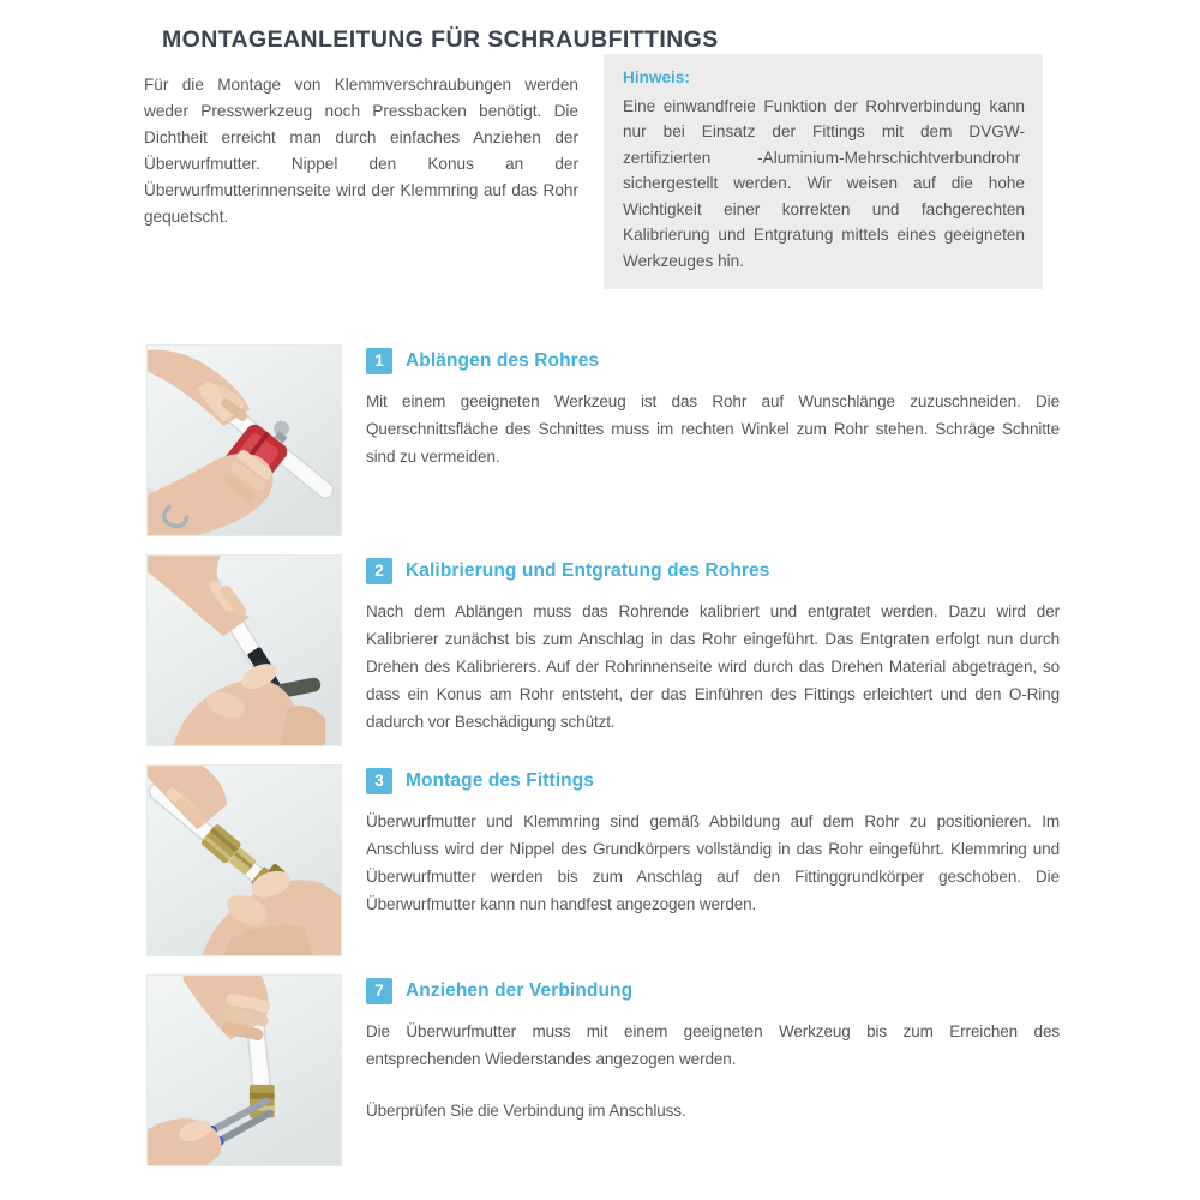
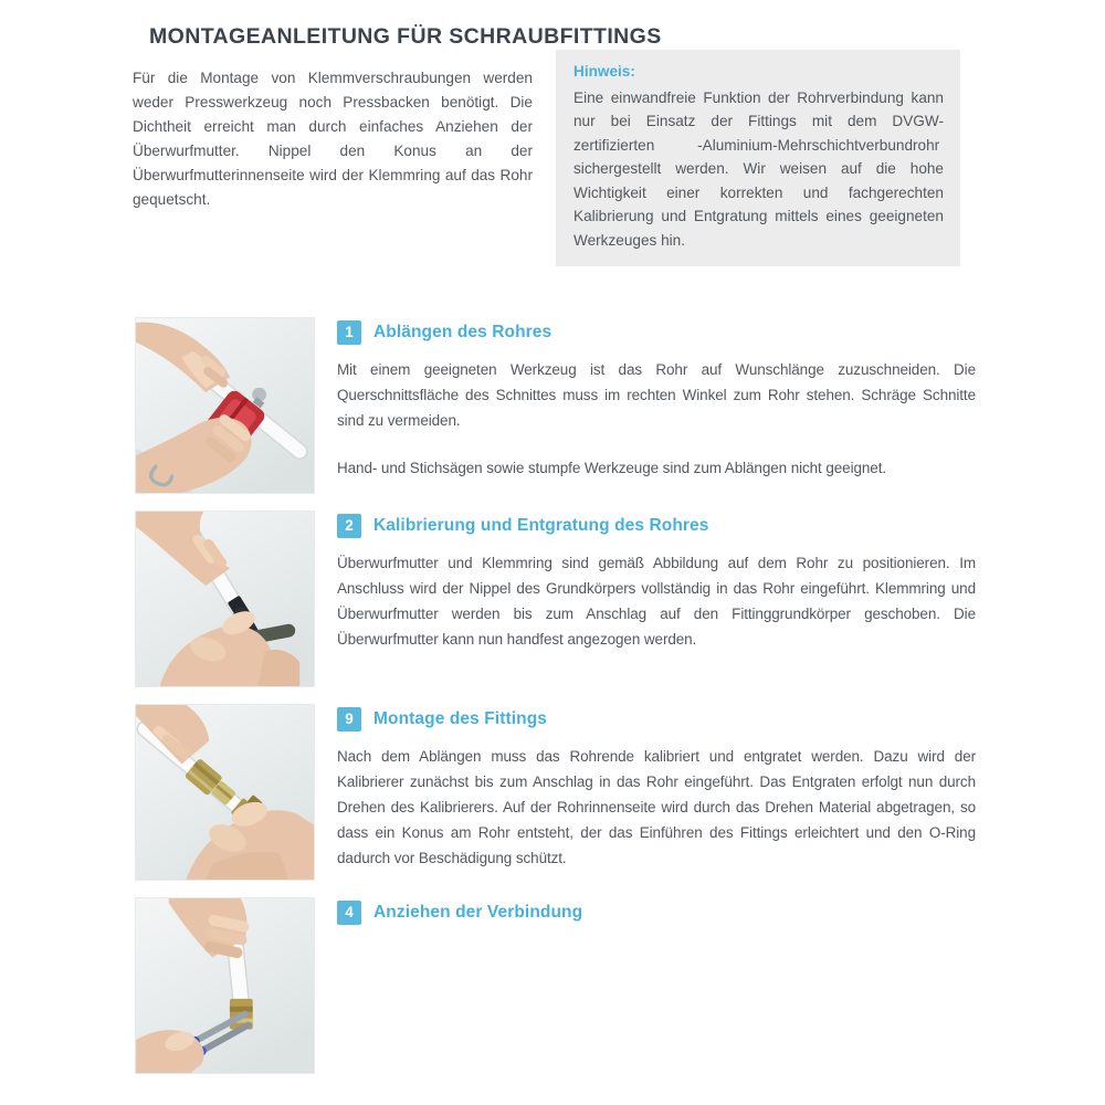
  MONTAGEANLEITUNG FÜR SCHRAUBFITTINGS
  Für die Montage von Klemmverschraubungen werden weder Presswerkzeug noch Pressbacken benötigt. Die Dichtheit erreicht man durch einfaches Anziehen der Überwurfmutter. Nippel den Konus an der Überwurfmutterinnenseite wird der Klemmring auf das Rohr gequetscht.
  Hinweis:
  Eine einwandfreie Funktion der Rohrverbindung kann nur bei Einsatz der Fittings mit dem DVGW-zertifizierten -Aluminium-Mehrschichtverbundrohr sichergestellt werden. Wir weisen auf die hohe Wichtigkeit einer korrekten und fachgerechten Kalibrierung und Entgratung mittels eines geeigneten Werkzeuges hin.
  1
  Ablängen des Rohres
  Mit einem geeigneten Werkzeug ist das Rohr auf Wunschlänge zuzuschneiden. Die Querschnittsfläche des Schnittes muss im rechten Winkel zum Rohr stehen. Schräge Schnitte sind zu vermeiden.
+ Hand- und Stichsägen sowie stumpfe Werkzeuge sind zum Ablängen nicht geeignet.
  2
  Kalibrierung und Entgratung des Rohres
- Nach dem Ablängen muss das Rohrende kalibriert und entgratet werden. Dazu wird der Kalibrierer zunächst bis zum Anschlag in das Rohr eingeführt. Das Entgraten erfolgt nun durch Drehen des Kalibrierers. Auf der Rohrinnenseite wird durch das Drehen Material abgetragen, so dass ein Konus am Rohr entsteht, der das Einführen des Fittings erleichtert und den O-Ring dadurch vor Beschädigung schützt.
+ Überwurfmutter und Klemmring sind gemäß Abbildung auf dem Rohr zu positionieren. Im Anschluss wird der Nippel des Grundkörpers vollständig in das Rohr eingeführt. Klemmring und Überwurfmutter werden bis zum Anschlag auf den Fittinggrundkörper geschoben. Die Überwurfmutter kann nun handfest angezogen werden.
- 3
+ 9
  Montage des Fittings
- Überwurfmutter und Klemmring sind gemäß Abbildung auf dem Rohr zu positionieren. Im Anschluss wird der Nippel des Grundkörpers vollständig in das Rohr eingeführt. Klemmring und Überwurfmutter werden bis zum Anschlag auf den Fittinggrundkörper geschoben. Die Überwurfmutter kann nun handfest angezogen werden.
+ Nach dem Ablängen muss das Rohrende kalibriert und entgratet werden. Dazu wird der Kalibrierer zunächst bis zum Anschlag in das Rohr eingeführt. Das Entgraten erfolgt nun durch Drehen des Kalibrierers. Auf der Rohrinnenseite wird durch das Drehen Material abgetragen, so dass ein Konus am Rohr entsteht, der das Einführen des Fittings erleichtert und den O-Ring dadurch vor Beschädigung schützt.
- 7
+ 4
  Anziehen der Verbindung
- Die Überwurfmutter muss mit einem geeigneten Werkzeug bis zum Erreichen des entsprechenden Wiederstandes angezogen werden.
- Überprüfen Sie die Verbindung im Anschluss.
